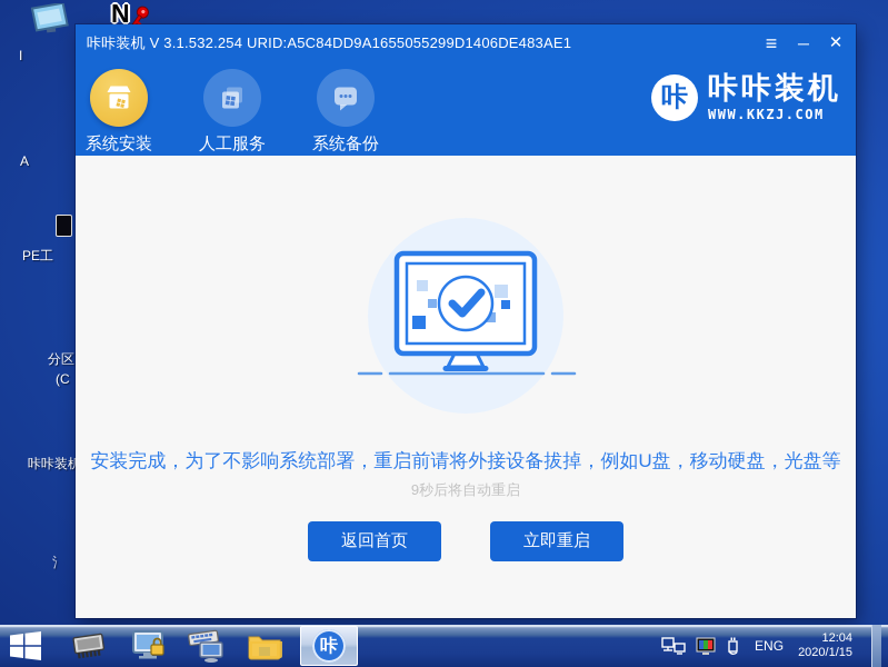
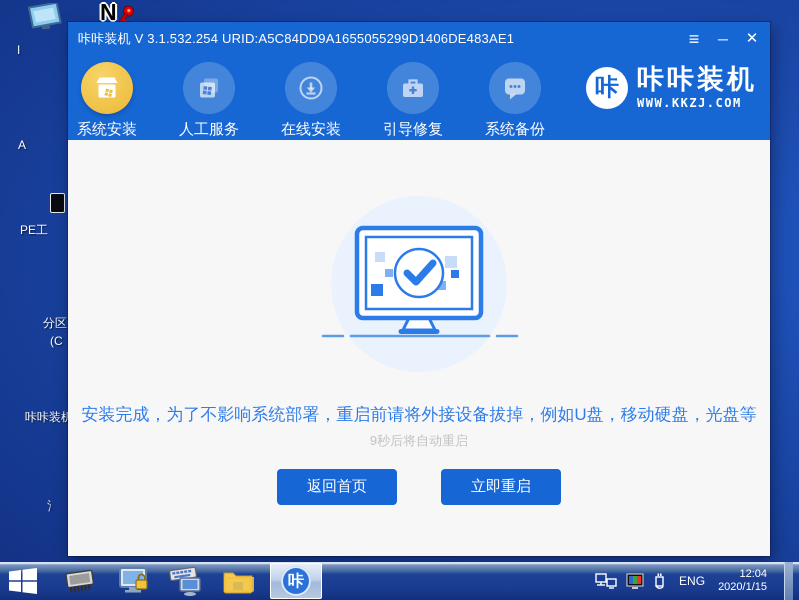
  N
  I
  A
  PE工
  分区
  (C
  咔咔装机
  氵
  咔咔装机 V 3.1.532.254 URID:A5C84DD9A1655055299D1406DE483AE1
  ≡
  ─
  ✕
  系统安装
  人工服务
+ 在线安装
+ 引导修复
  系统备份
  咔
  咔咔装机
  WWW.KKZJ.COM
  安装完成，为了不影响系统部署，重启前请将外接设备拔掉，例如U盘，移动硬盘，光盘等
  9秒后将自动重启
  返回首页
  立即重启
  咔
  ENG
  12:04
  2020/1/15
